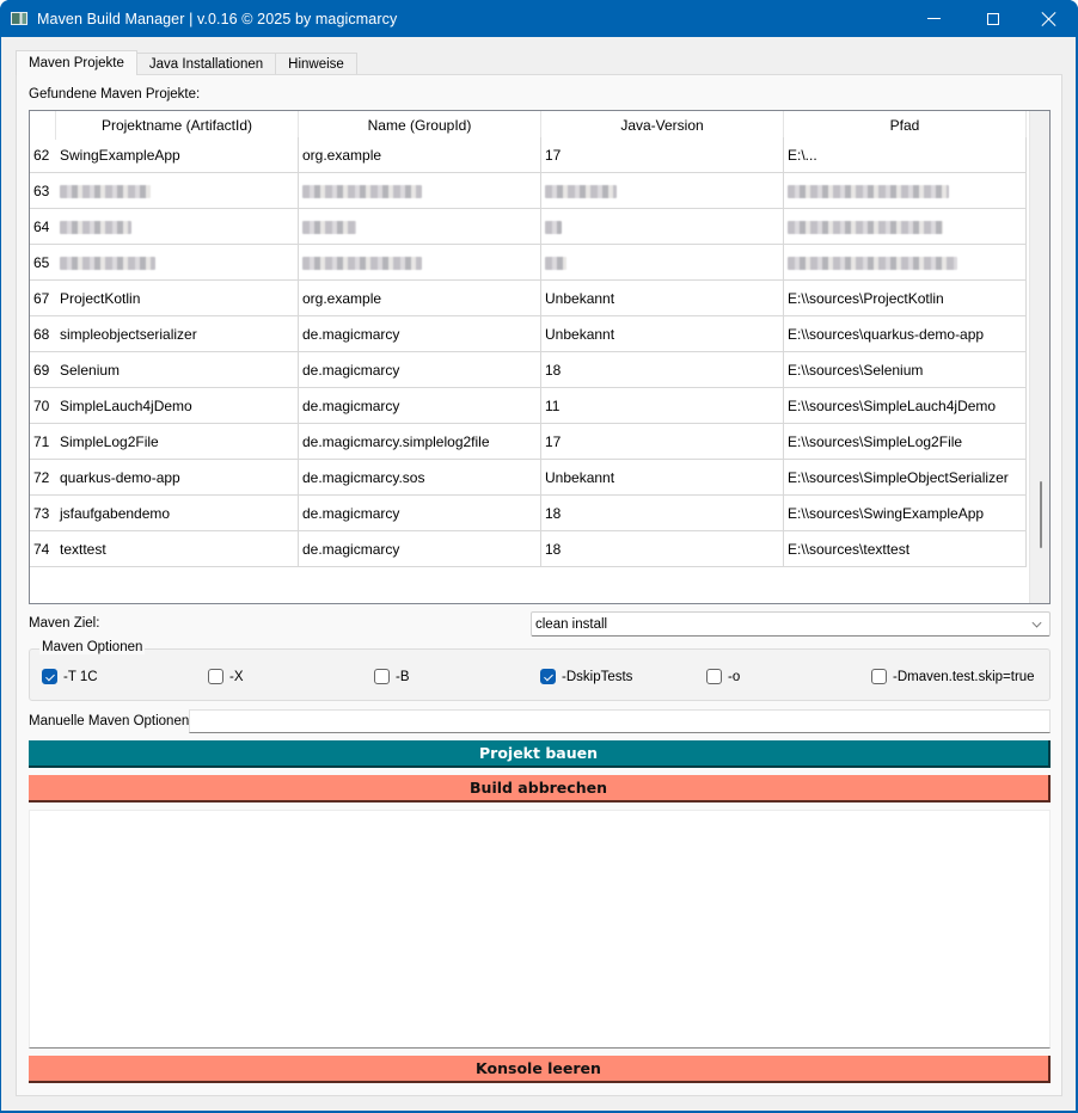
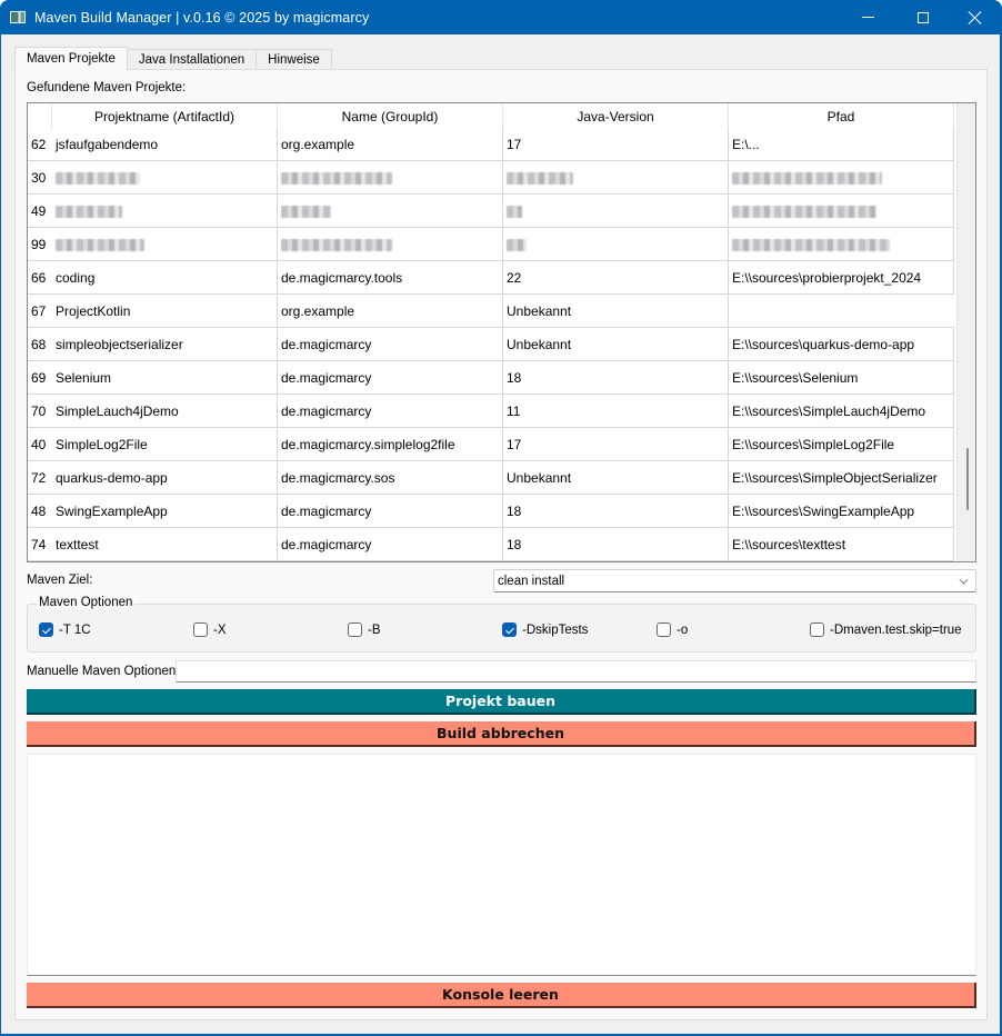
  Maven Build Manager | v.0.16 © 2025 by magicmarcy
  Maven Projekte
  Java Installationen
  Hinweise
  Gefundene Maven Projekte:
  Projektname (ArtifactId)
  Name (GroupId)
  Java-Version
  Pfad
  62
- SwingExampleApp
+ jsfaufgabendemo
  org.example
  17
  E:\...
- 63
+ 30
- 64
+ 49
- 65
+ 99
+ 66
+ coding
+ de.magicmarcy.tools
+ 22
+ E:\\sources\probierprojekt_2024
  67
  ProjectKotlin
  org.example
  Unbekannt
- E:\\sources\ProjectKotlin
  68
  simpleobjectserializer
  de.magicmarcy
  Unbekannt
  E:\\sources\quarkus-demo-app
  69
  Selenium
  de.magicmarcy
  18
  E:\\sources\Selenium
  70
  SimpleLauch4jDemo
  de.magicmarcy
  11
  E:\\sources\SimpleLauch4jDemo
- 71
+ 40
  SimpleLog2File
  de.magicmarcy.simplelog2file
  17
  E:\\sources\SimpleLog2File
  72
  quarkus-demo-app
  de.magicmarcy.sos
  Unbekannt
  E:\\sources\SimpleObjectSerializer
- 73
+ 48
- jsfaufgabendemo
+ SwingExampleApp
  de.magicmarcy
  18
  E:\\sources\SwingExampleApp
  74
  texttest
  de.magicmarcy
  18
  E:\\sources\texttest
  Maven Ziel:
  clean install
  Maven Optionen
  -T 1C
  -X
  -B
  -DskipTests
  -o
  -Dmaven.test.skip=true
  Manuelle Maven Optionen
  Projekt bauen
  Build abbrechen
  Konsole leeren
